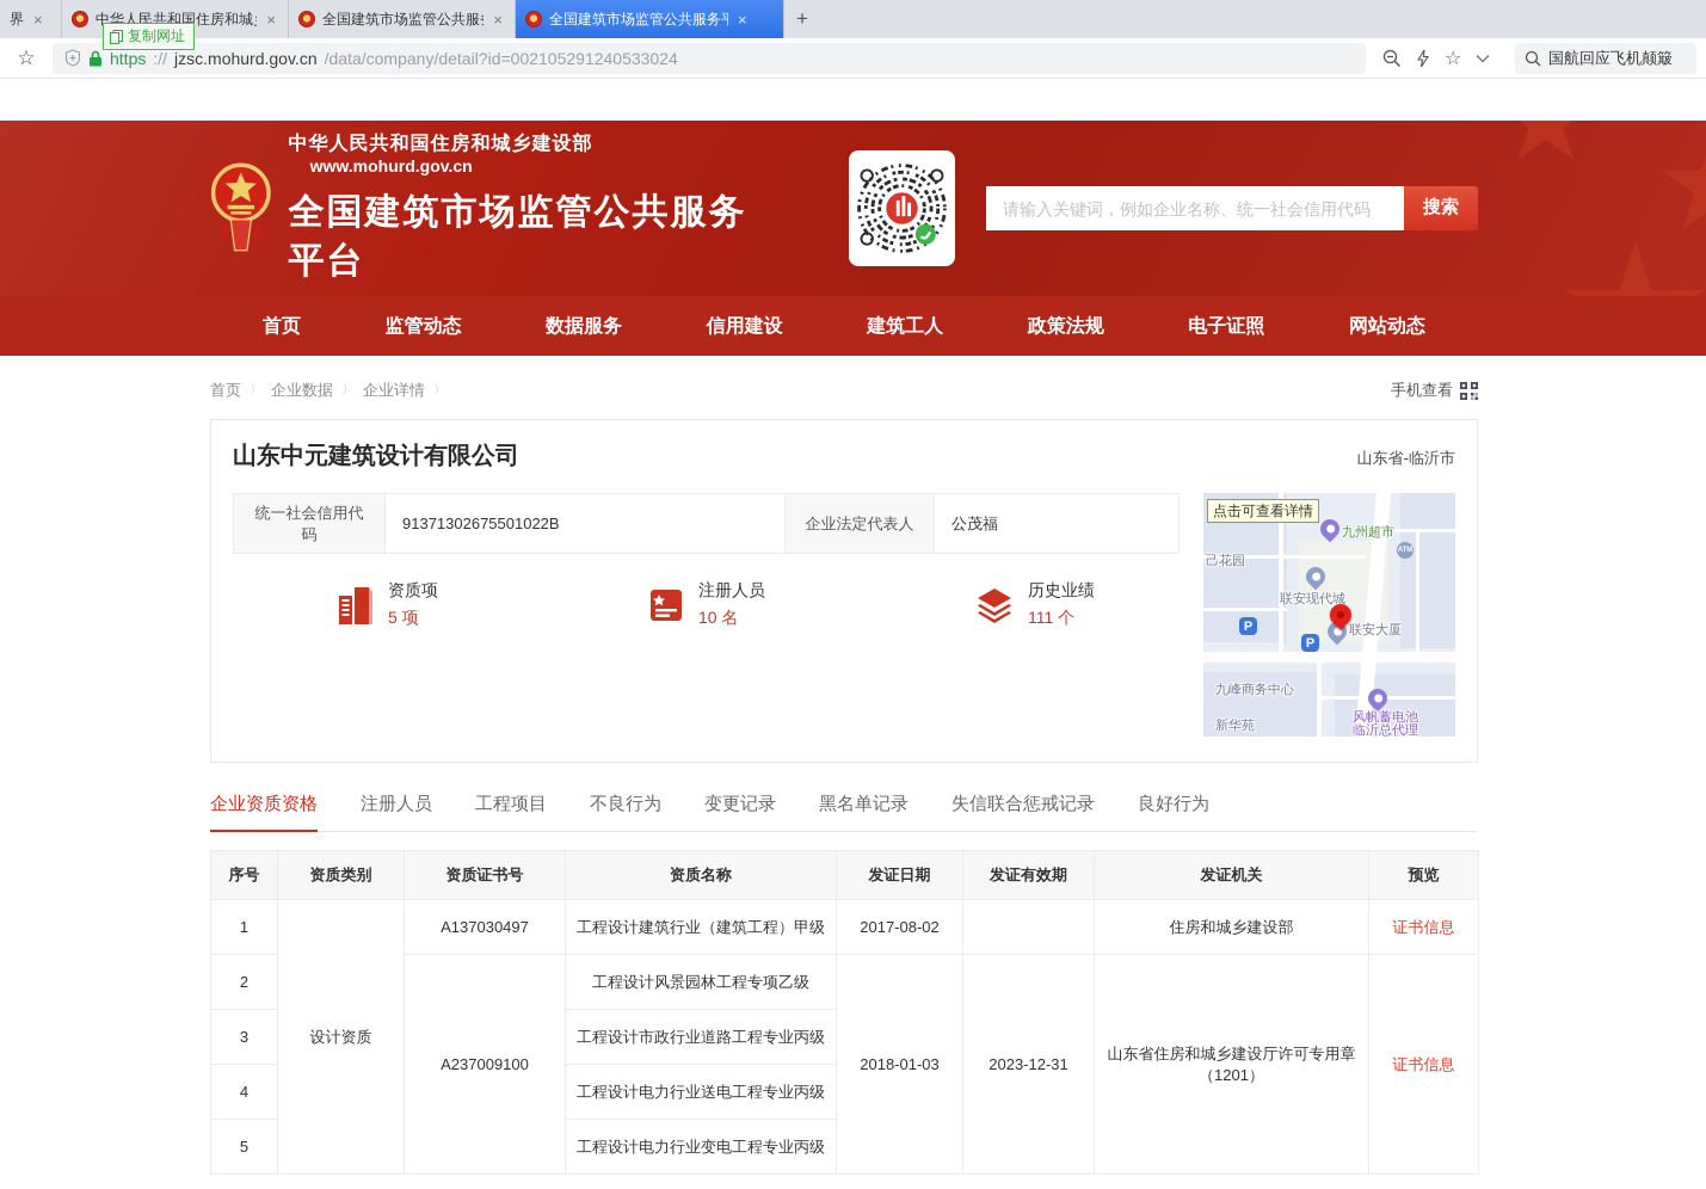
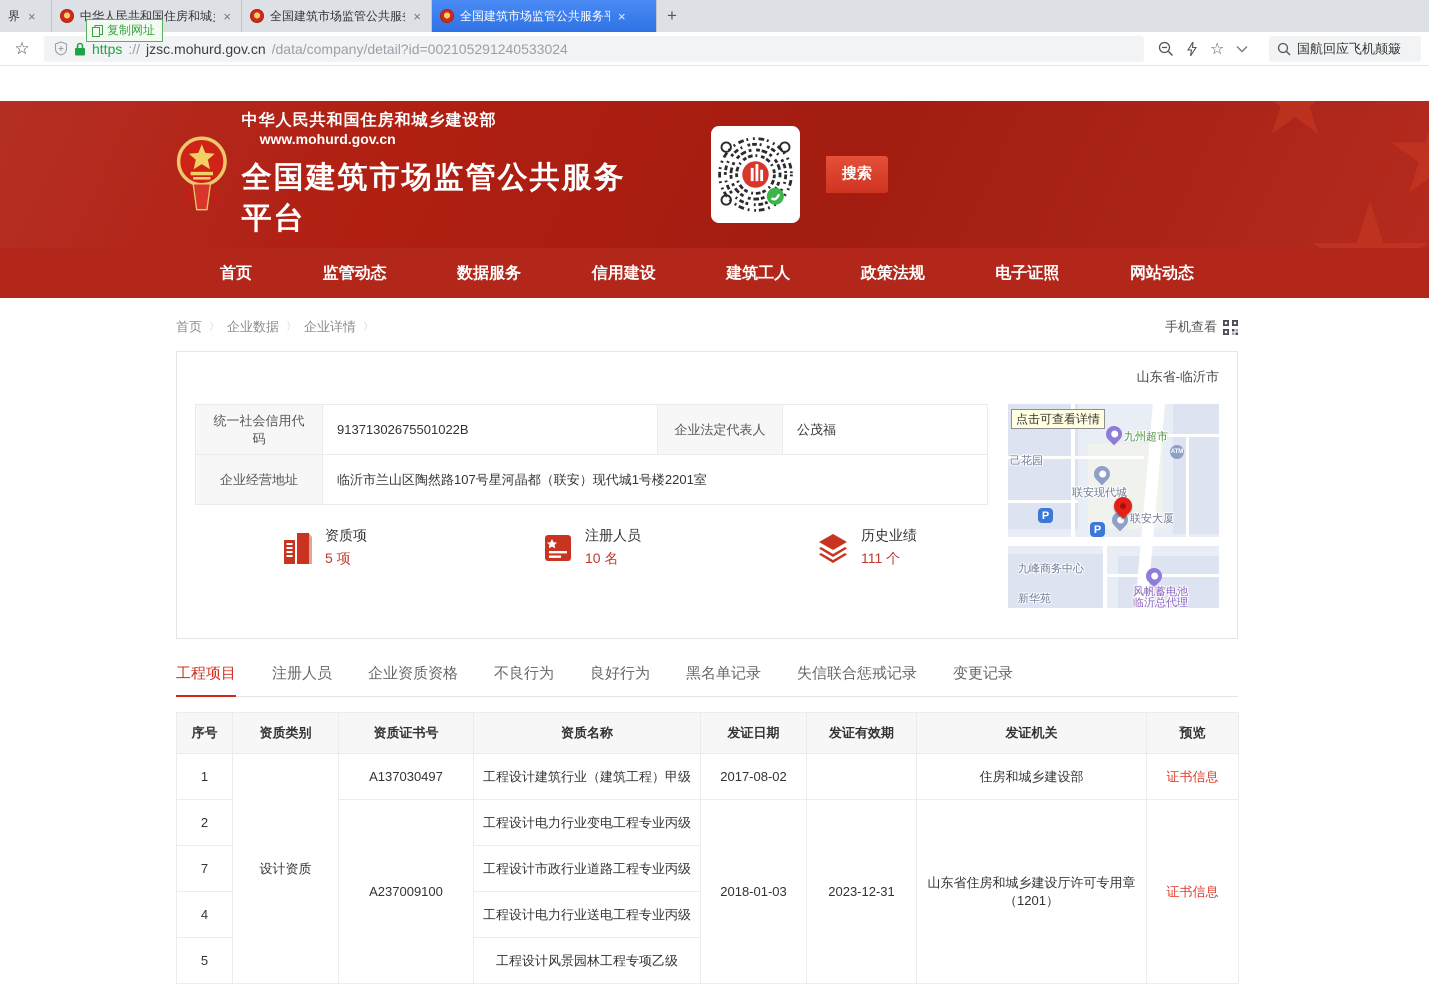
  界
  ×
  中华人民共和国住房和城
  ×
  全国建筑市场监管公共服
  ×
  全国建筑市场监管公共服务
  ×
  +
  复制网址
  ☆
  https
  ://
  jzsc.mohurd.gov.cn
  /data/company/detail?id=002105291240533024
  ☆
  国航回应飞机颠簸
  中华人民共和国住房和城乡建设部 www.mohurd.gov.cn
  全国建筑市场监管公共服务平台
- 请输入关键词，例如企业名称、统一社会信用代码
  搜索
  首页
  监管动态
  数据服务
  信用建设
  建筑工人
  政策法规
  电子证照
  网站动态
  首页
  〉
  企业数据
  〉
  企业详情
  〉
  手机查看
- 山东中元建筑设计有限公司
  山东省-临沂市
  统一社会信用代码	91371302675501022B	企业法定代表人	公茂福
+ 企业经营地址	临沂市兰山区陶然路107号星河晶都（联安）现代城1号楼2201室
  资质项
  5 项
  注册人员
  10 名
  历史业绩
  111 个
  点击可查看详情
  九州超市
  己花园
  联安现代城
  联安大厦
  P
  P
  九峰商务中心
  风帆蓄电池
  临沂总代理
  新华苑
- 企业资质资格
+ 工程项目
  注册人员
- 工程项目
+ 企业资质资格
  不良行为
- 变更记录
+ 良好行为
  黑名单记录
  失信联合惩戒记录
- 良好行为
+ 变更记录
  序号	资质类别	资质证书号	资质名称	发证日期	发证有效期	发证机关	预览
  1	设计资质	A137030497	工程设计建筑行业（建筑工程）甲级	2017-08-02		住房和城乡建设部	证书信息
- 2	A237009100	工程设计风景园林工程专项乙级	2018-01-03	2023-12-31	山东省住房和城乡建设厅许可专用章 （1201）	证书信息
+ 2	A237009100	工程设计电力行业变电工程专业丙级	2018-01-03	2023-12-31	山东省住房和城乡建设厅许可专用章 （1201）	证书信息
- 3	工程设计市政行业道路工程专业丙级
+ 7	工程设计市政行业道路工程专业丙级
  4	工程设计电力行业送电工程专业丙级
- 5	工程设计电力行业变电工程专业丙级
+ 5	工程设计风景园林工程专项乙级
